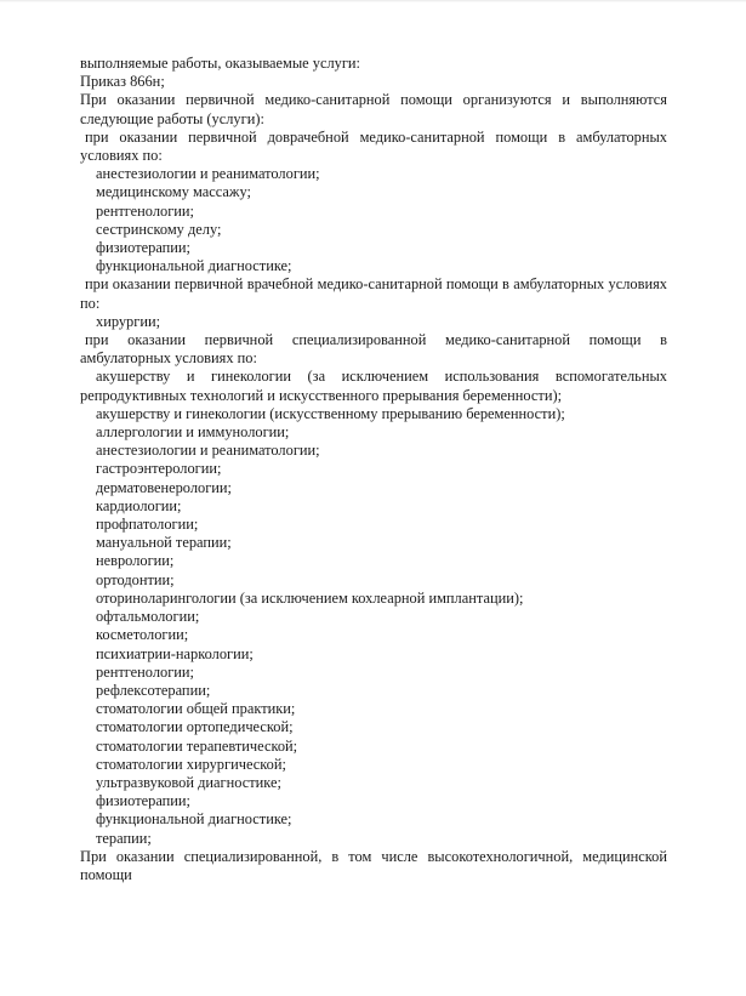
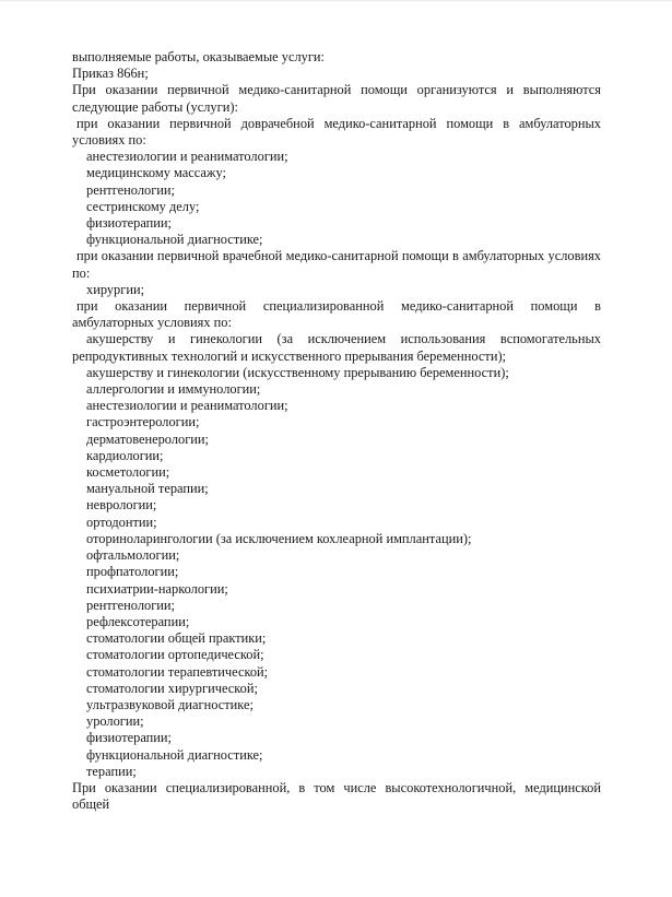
  выполняемые работы, оказываемые услуги:
  Приказ 866н;
  При оказании первичной медико-санитарной помощи организуются и выполняются следующие работы (услуги):
  при оказании первичной доврачебной медико-санитарной помощи в амбулаторных условиях по:
  анестезиологии и реаниматологии;
  медицинскому массажу;
  рентгенологии;
  сестринскому делу;
  физиотерапии;
  функциональной диагностике;
  при оказании первичной врачебной медико-санитарной помощи в амбулаторных условиях по:
  хирургии;
  при оказании первичной специализированной медико-санитарной помощи в амбулаторных условиях по:
  акушерству и гинекологии (за исключением использования вспомогательных репродуктивных технологий и искусственного прерывания беременности);
  акушерству и гинекологии (искусственному прерыванию беременности);
  аллергологии и иммунологии;
  анестезиологии и реаниматологии;
  гастроэнтерологии;
  дерматовенерологии;
  кардиологии;
- профпатологии;
+ косметологии;
  мануальной терапии;
  неврологии;
  ортодонтии;
  оториноларингологии (за исключением кохлеарной имплантации);
  офтальмологии;
- косметологии;
+ профпатологии;
  психиатрии-наркологии;
  рентгенологии;
  рефлексотерапии;
  стоматологии общей практики;
  стоматологии ортопедической;
  стоматологии терапевтической;
  стоматологии хирургической;
  ультразвуковой диагностике;
+ урологии;
  физиотерапии;
  функциональной диагностике;
  терапии;
- При оказании специализированной, в том числе высокотехнологичной, медицинской помощи
+ При оказании специализированной, в том числе высокотехнологичной, медицинской общей
